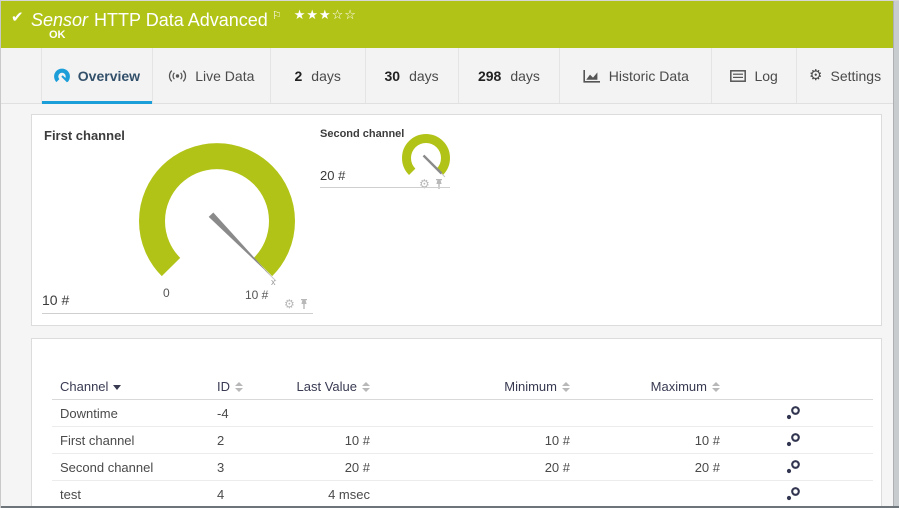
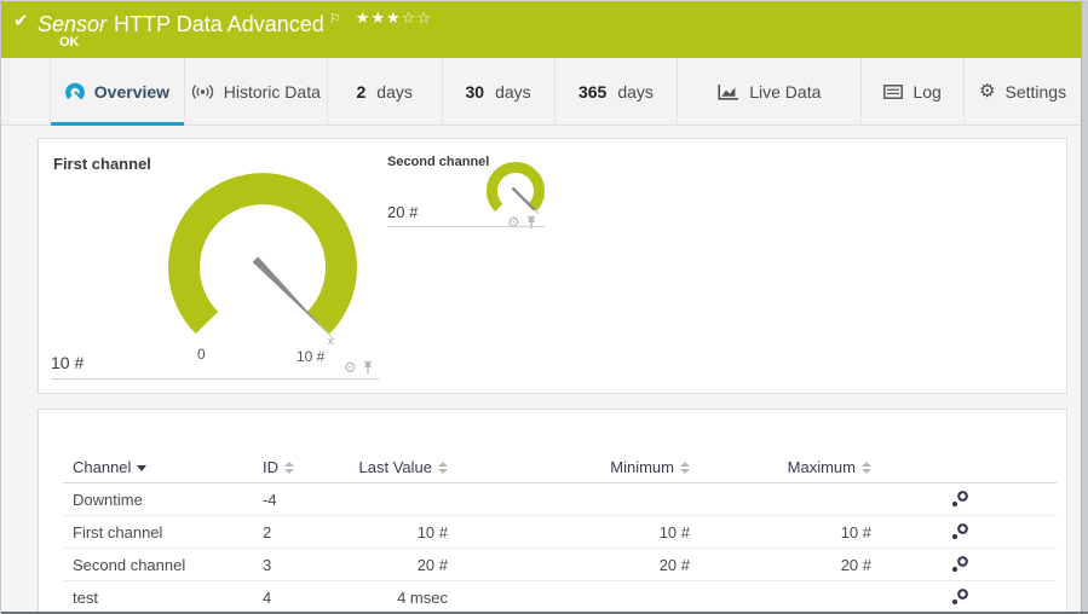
  ✔
  Sensor HTTP Data Advanced ⚐ ★★★☆☆
  OK
  Overview
- Live Data
+ Historic Data
  2
  days
  30
  days
- 298
+ 365
  days
- Historic Data
+ Live Data
  Log
  ⚙
  Settings
  First channel
  0
  10 #
  x
  10 #
  ⚙
  Second channel
  20 #
  ⚙
  Channel
  ID
  Last Value
  Minimum
  Maximum
  Downtime
  -4
  First channel
  2
  10 #
  10 #
  10 #
  Second channel
  3
  20 #
  20 #
  20 #
  test
  4
  4 msec
